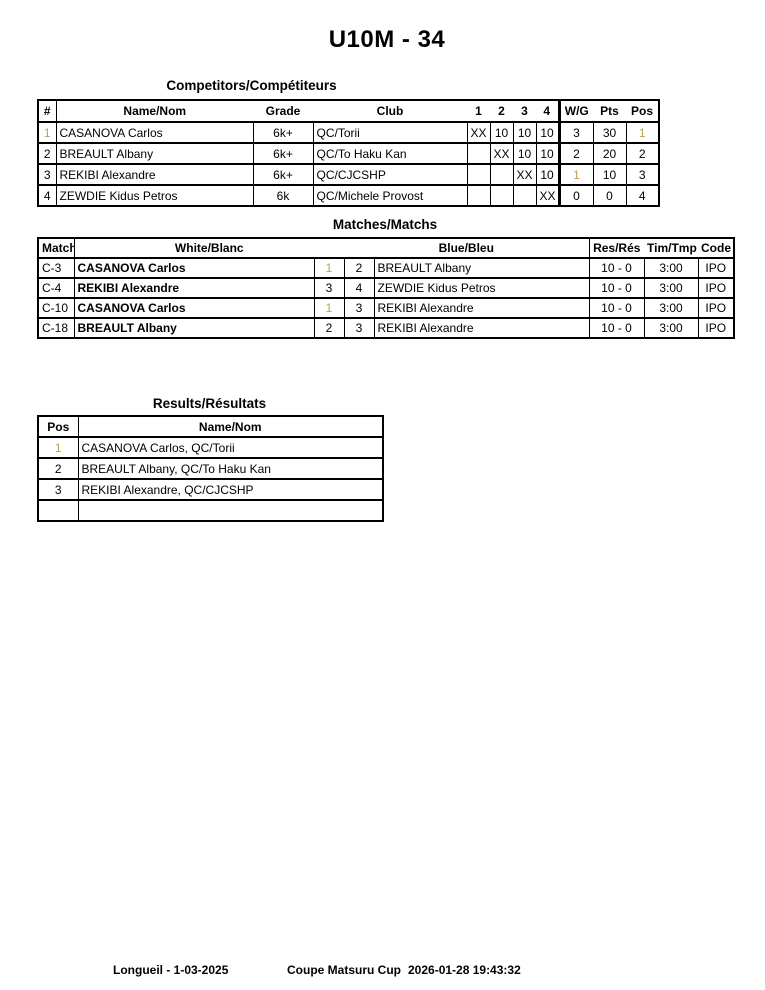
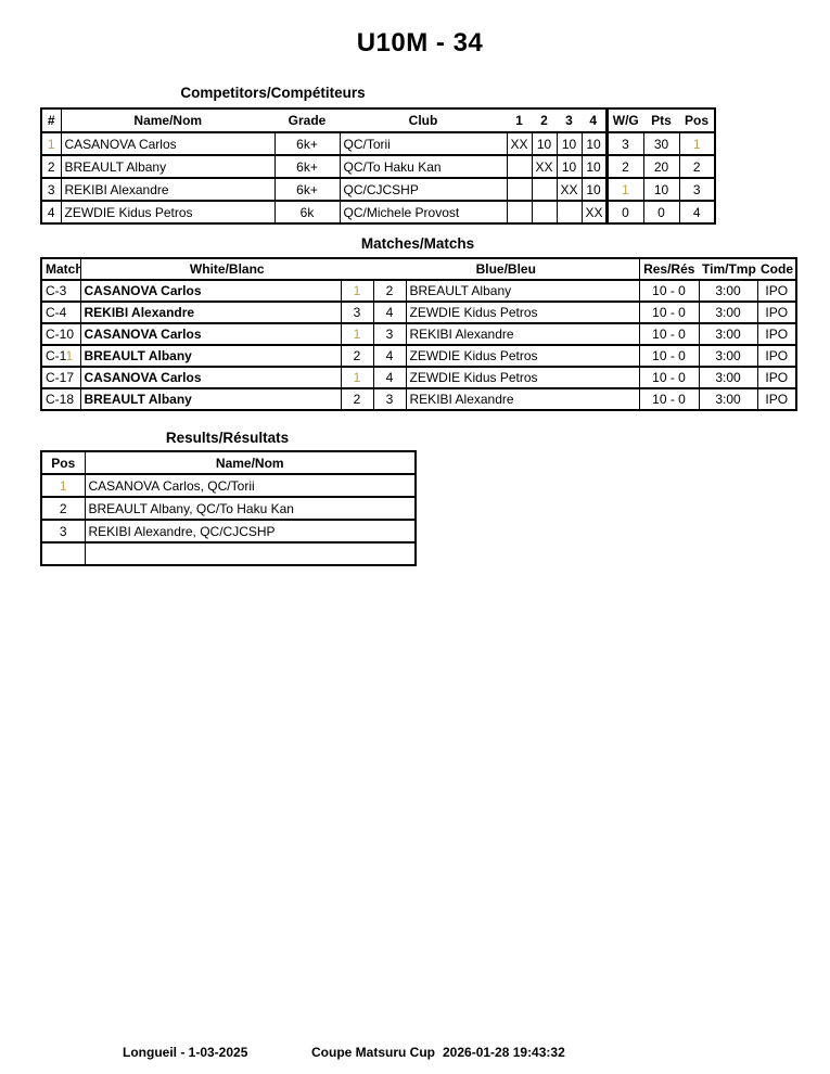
  U10M - 34
  Competitors/Compétiteurs
  #	Name/Nom	Grade	Club	1	2	3	4	W/G	Pts	Pos
  1	CASANOVA Carlos	6k+	QC/Torii	XX	10	10	10	3	30	1
  2	BREAULT Albany	6k+	QC/To Haku Kan		XX	10	10	2	20	2
  3	REKIBI Alexandre	6k+	QC/CJCSHP			XX	10	1	10	3
  4	ZEWDIE Kidus Petros	6k	QC/Michele Provost				XX	0	0	4
  Matches/Matchs
  Match	White/Blanc	Blue/Bleu	Res/Rés	Tim/Tmp	Code
  C-3	CASANOVA Carlos	1	2	BREAULT Albany	10 - 0	3:00	IPO
  C-4	REKIBI Alexandre	3	4	ZEWDIE Kidus Petros	10 - 0	3:00	IPO
  C-10	CASANOVA Carlos	1	3	REKIBI Alexandre	10 - 0	3:00	IPO
+ C-11	BREAULT Albany	2	4	ZEWDIE Kidus Petros	10 - 0	3:00	IPO
+ C-17	CASANOVA Carlos	1	4	ZEWDIE Kidus Petros	10 - 0	3:00	IPO
  C-18	BREAULT Albany	2	3	REKIBI Alexandre	10 - 0	3:00	IPO
  Results/Résultats
  Pos	Name/Nom
  1	CASANOVA Carlos, QC/Torii
  2	BREAULT Albany, QC/To Haku Kan
  3	REKIBI Alexandre, QC/CJCSHP
  Longueil - 1-03-2025
  Coupe Matsuru Cup
  2026-01-28 19:43:32
